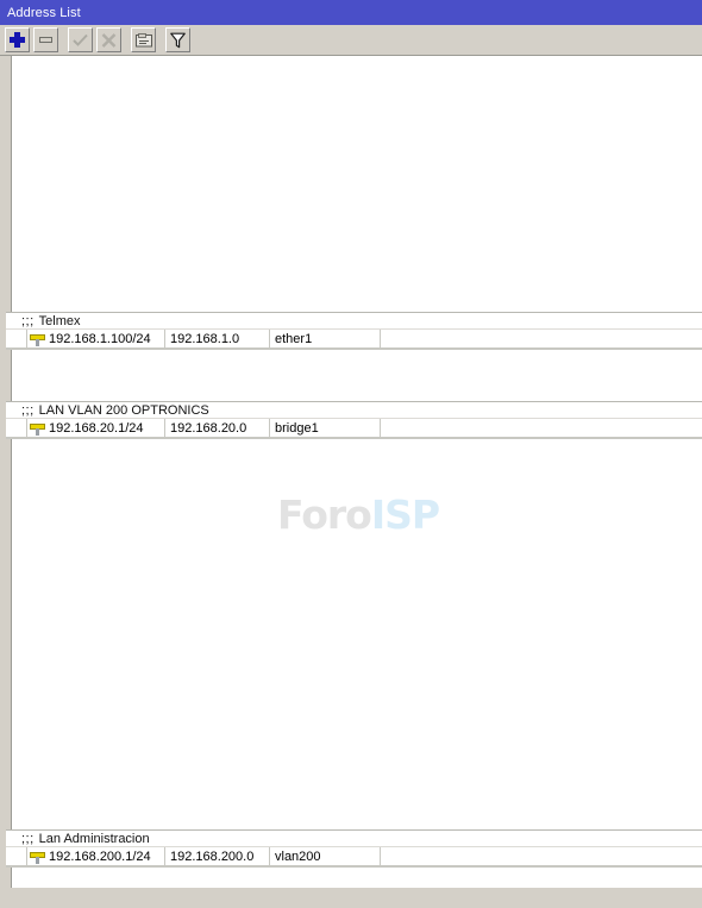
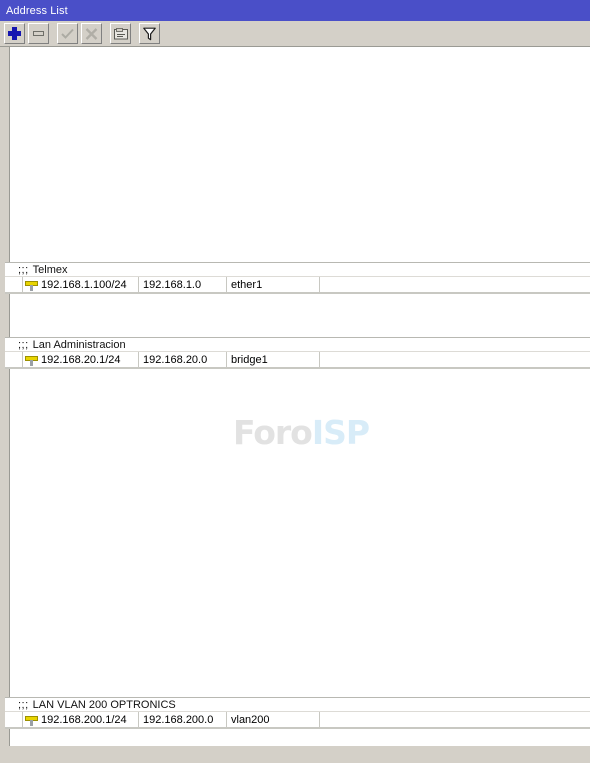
  Address List
  ForoISP
  ;;;
  Telmex
  192.168.1.100/24
  192.168.1.0
  ether1
  ;;;
- LAN VLAN 200 OPTRONICS
+ Lan Administracion
  192.168.20.1/24
  192.168.20.0
  bridge1
  ;;;
- Lan Administracion
+ LAN VLAN 200 OPTRONICS
  192.168.200.1/24
  192.168.200.0
  vlan200
